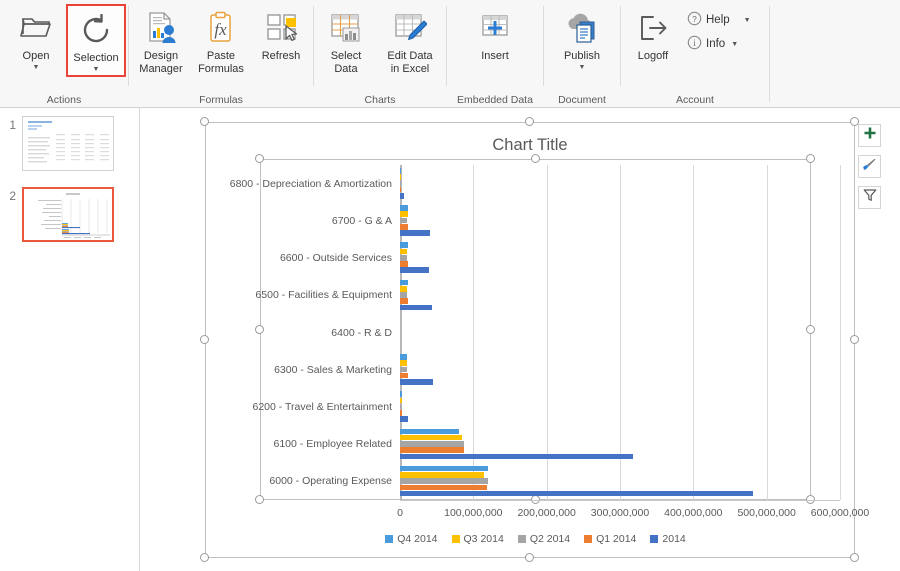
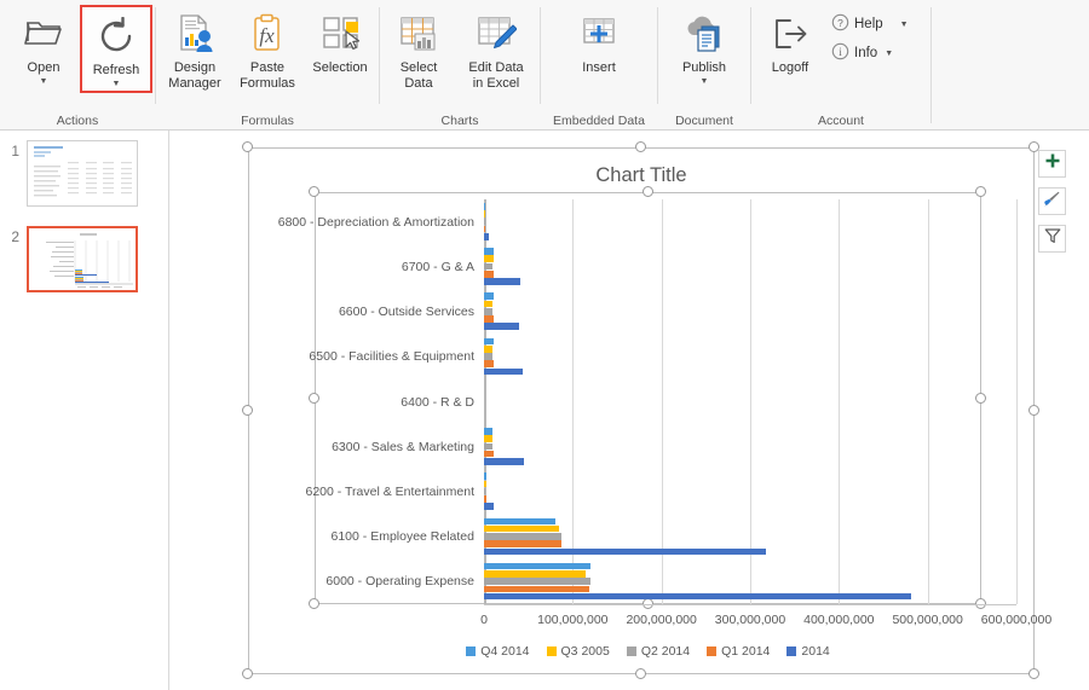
  Open
- Selection
+ Refresh
  Actions
  Design
  Manager
  fx
  Paste
  Formulas
- Refresh
+ Selection
  Formulas
  Select
  Data
  Edit Data
  in Excel
  Charts
  Insert
  Embedded Data
  Publish
  Document
  Logoff
  ?
  Help
  i
  Info
  Account
  1
  2
  Chart Title
  6000 - Operating Expense
  6100 - Employee Related
  6200 - Travel & Entertainment
  6300 - Sales & Marketing
  6400 - R & D
  6500 - Facilities & Equipment
  6600 - Outside Services
  6700 - G & A
  6800 - Depreciation & Amortization
  0
  100,000,000
  200,000,000
  300,000,000
  400,000,000
  500,000,000
  600,000,000
  Q4 2014
- Q3 2014
+ Q3 2005
  Q2 2014
  Q1 2014
  2014
